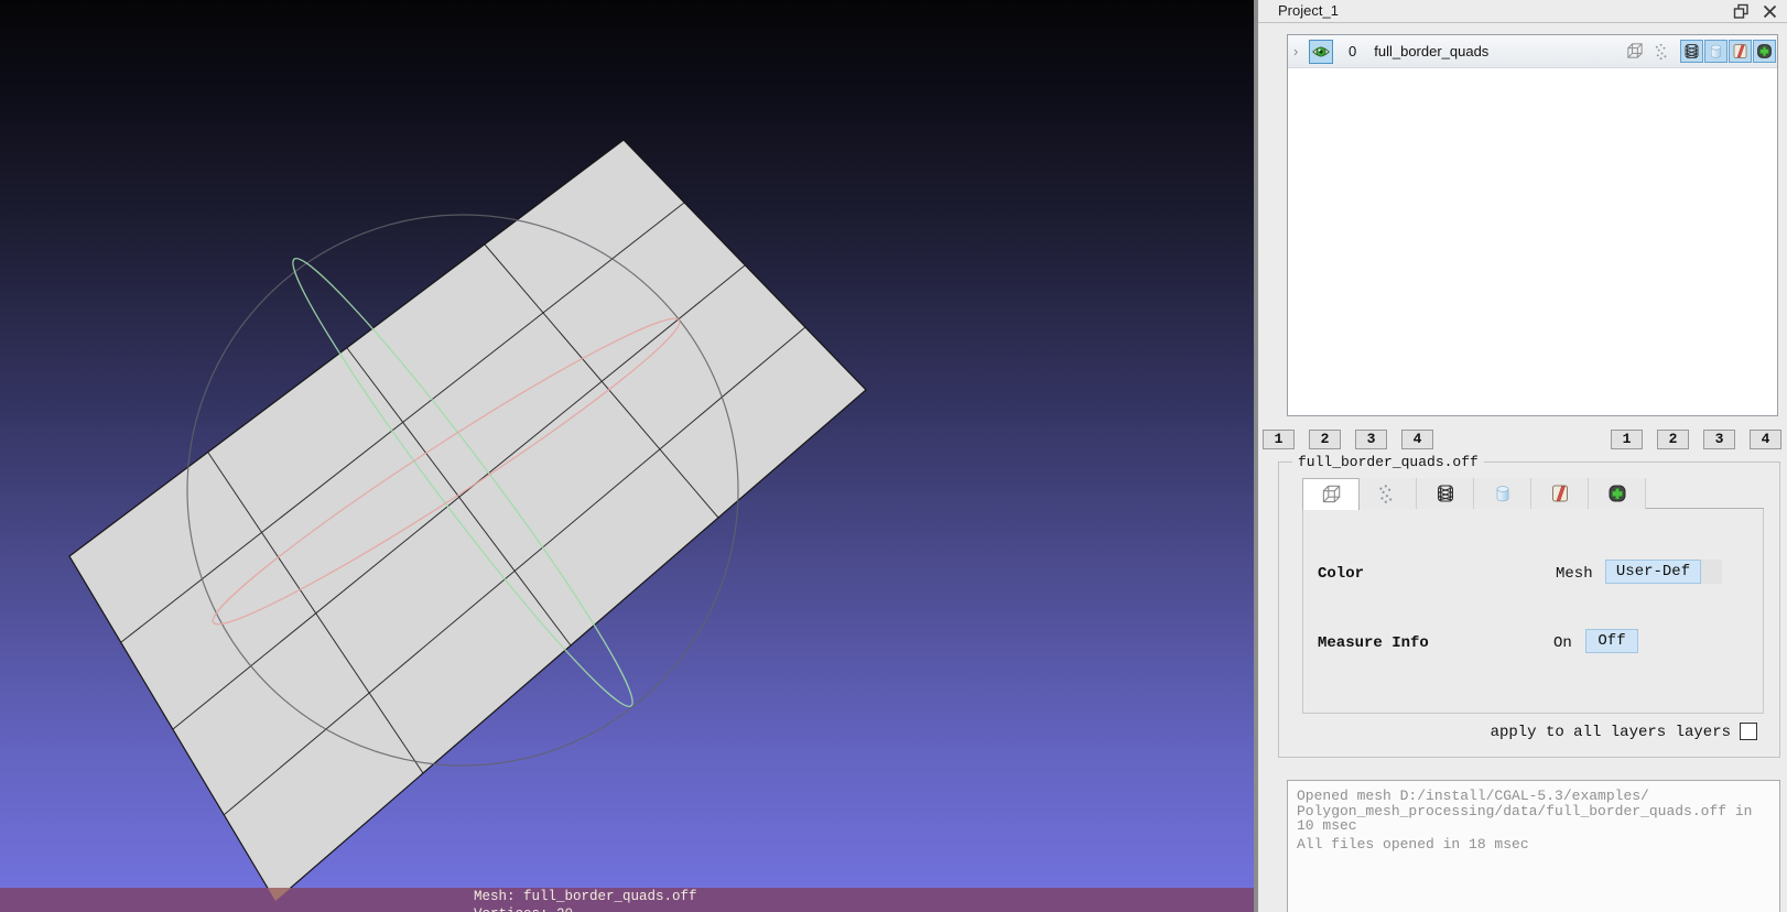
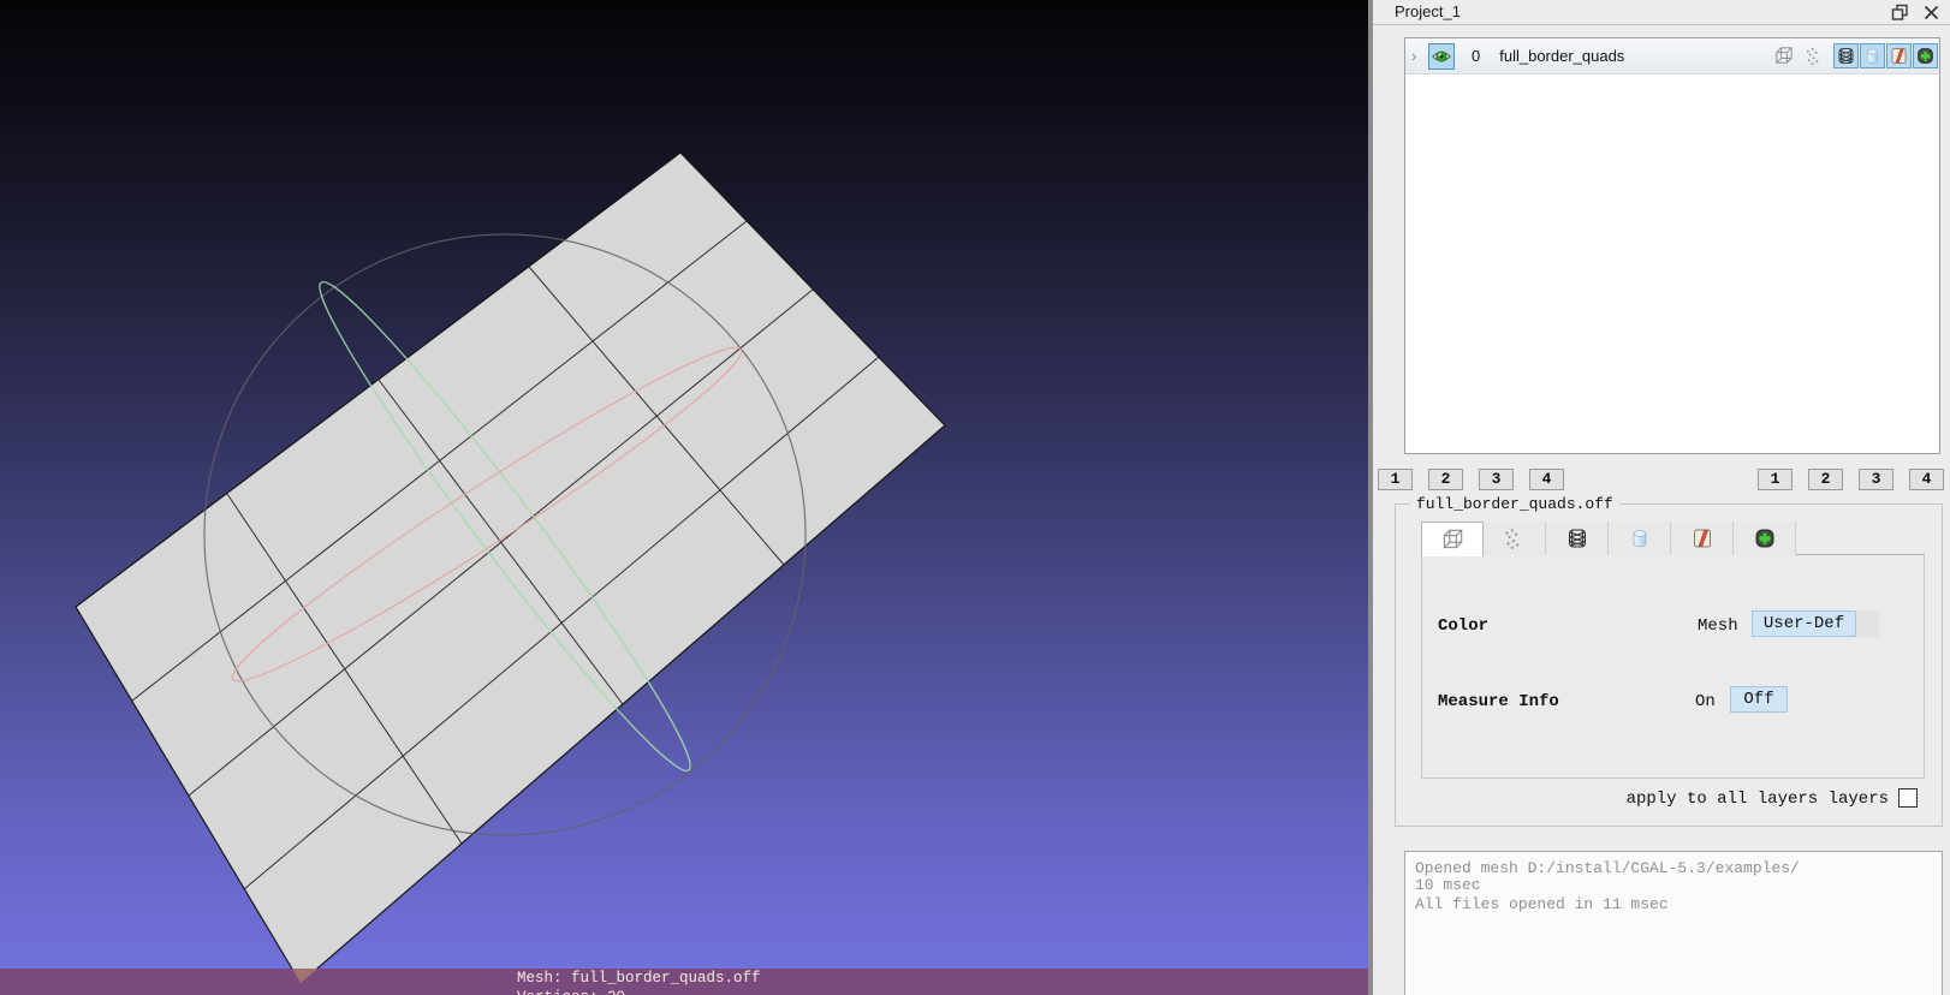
  Mesh: full_border_quads.off
  Project_1
  ›
  0
  full_border_quads
  1
  2
  3
  4
  1
  2
  3
  4
  full_border_quads.off
  Color
  Mesh
  User-Def
  Measure Info
  On
  Off
  apply to all layers layers
  Opened mesh D:/install/CGAL-5.3/examples/
- Polygon_mesh_processing/data/full_border_quads.off in
  10 msec
- All files opened in 18 msec
+ All files opened in 11 msec
